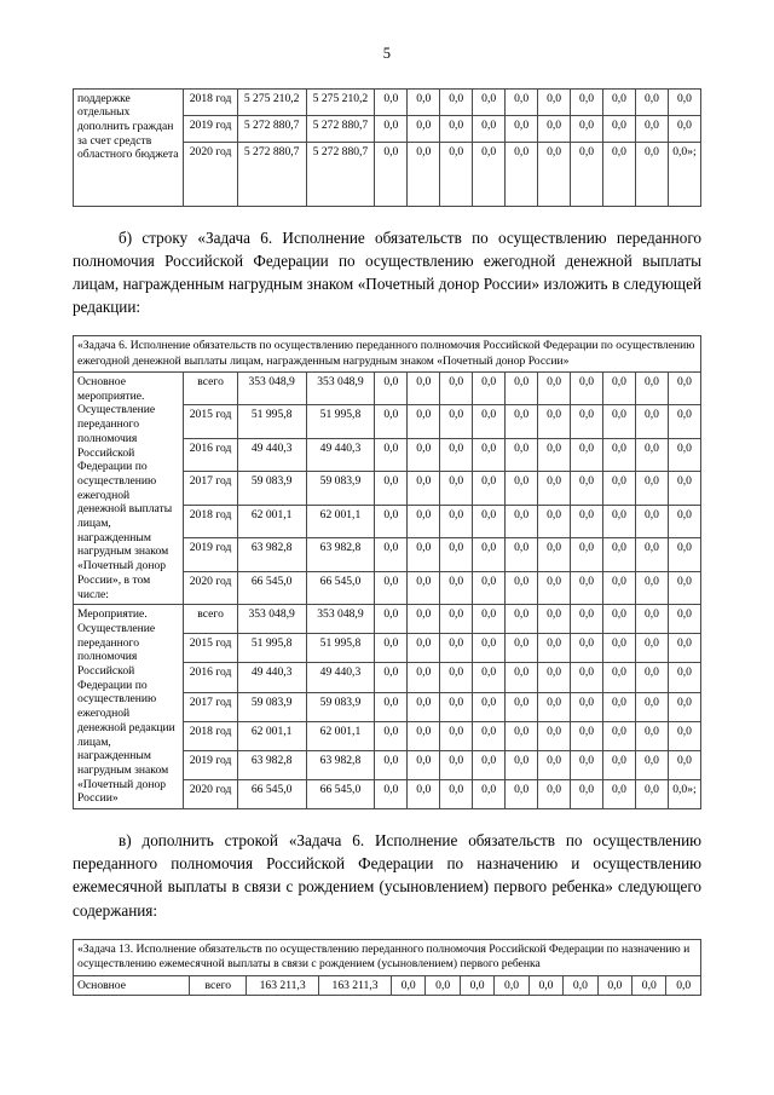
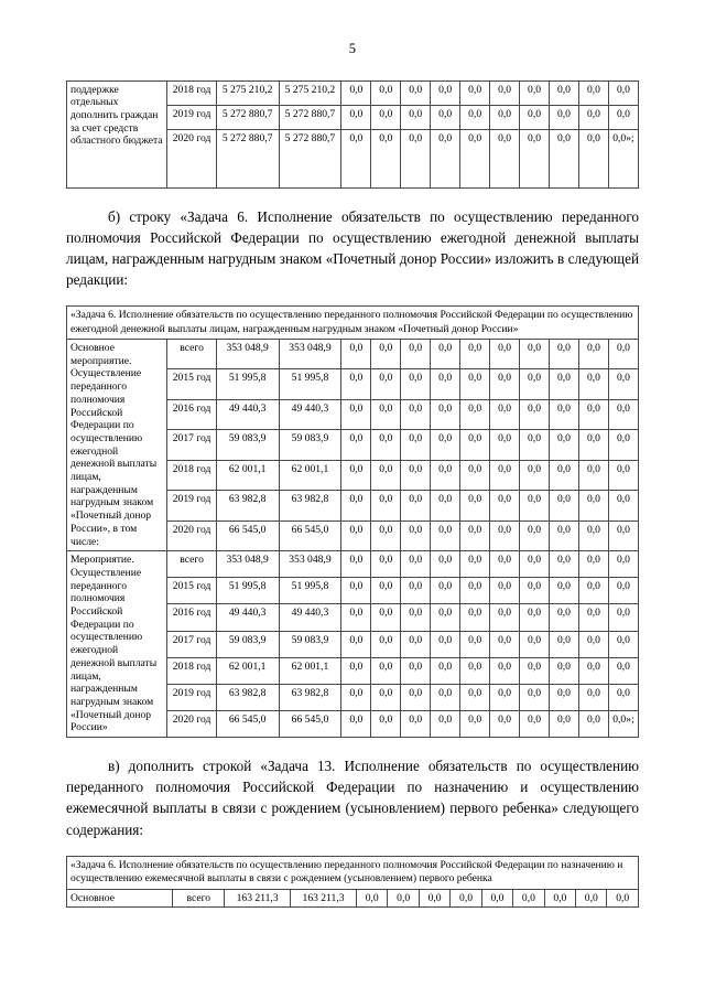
  5
  поддержке отдельных дополнить граждан за счет средств областного бюджета	2018 год	5 275 210,2	5 275 210,2	0,0	0,0	0,0	0,0	0,0	0,0	0,0	0,0	0,0	0,0
  2019 год	5 272 880,7	5 272 880,7	0,0	0,0	0,0	0,0	0,0	0,0	0,0	0,0	0,0	0,0
  2020 год	5 272 880,7	5 272 880,7	0,0	0,0	0,0	0,0	0,0	0,0	0,0	0,0	0,0	0,0»;
  б) строку «Задача 6. Исполнение обязательств по осуществлению переданного полномочия Российской Федерации по осуществлению ежегодной денежной выплаты лицам, награжденным нагрудным знаком «Почетный донор России» изложить в следующей редакции:
  «Задача 6. Исполнение обязательств по осуществлению переданного полномочия Российской Федерации по осуществлению ежегодной денежной выплаты лицам, награжденным нагрудным знаком «Почетный донор России»
  Основное мероприятие. Осуществление переданного полномочия Российской Федерации по осуществлению ежегодной денежной выплаты лицам, награжденным нагрудным знаком «Почетный донор России», в том числе:	всего	353 048,9	353 048,9	0,0	0,0	0,0	0,0	0,0	0,0	0,0	0,0	0,0	0,0
  2015 год	51 995,8	51 995,8	0,0	0,0	0,0	0,0	0,0	0,0	0,0	0,0	0,0	0,0
  2016 год	49 440,3	49 440,3	0,0	0,0	0,0	0,0	0,0	0,0	0,0	0,0	0,0	0,0
  2017 год	59 083,9	59 083,9	0,0	0,0	0,0	0,0	0,0	0,0	0,0	0,0	0,0	0,0
  2018 год	62 001,1	62 001,1	0,0	0,0	0,0	0,0	0,0	0,0	0,0	0,0	0,0	0,0
  2019 год	63 982,8	63 982,8	0,0	0,0	0,0	0,0	0,0	0,0	0,0	0,0	0,0	0,0
  2020 год	66 545,0	66 545,0	0,0	0,0	0,0	0,0	0,0	0,0	0,0	0,0	0,0	0,0
- Мероприятие. Осуществление переданного полномочия Российской Федерации по осуществлению ежегодной денежной редакции лицам, награжденным нагрудным знаком «Почетный донор России»	всего	353 048,9	353 048,9	0,0	0,0	0,0	0,0	0,0	0,0	0,0	0,0	0,0	0,0
+ Мероприятие. Осуществление переданного полномочия Российской Федерации по осуществлению ежегодной денежной выплаты лицам, награжденным нагрудным знаком «Почетный донор России»	всего	353 048,9	353 048,9	0,0	0,0	0,0	0,0	0,0	0,0	0,0	0,0	0,0	0,0
  2015 год	51 995,8	51 995,8	0,0	0,0	0,0	0,0	0,0	0,0	0,0	0,0	0,0	0,0
  2016 год	49 440,3	49 440,3	0,0	0,0	0,0	0,0	0,0	0,0	0,0	0,0	0,0	0,0
  2017 год	59 083,9	59 083,9	0,0	0,0	0,0	0,0	0,0	0,0	0,0	0,0	0,0	0,0
  2018 год	62 001,1	62 001,1	0,0	0,0	0,0	0,0	0,0	0,0	0,0	0,0	0,0	0,0
  2019 год	63 982,8	63 982,8	0,0	0,0	0,0	0,0	0,0	0,0	0,0	0,0	0,0	0,0
  2020 год	66 545,0	66 545,0	0,0	0,0	0,0	0,0	0,0	0,0	0,0	0,0	0,0	0,0»;
- в) дополнить строкой «Задача 6. Исполнение обязательств по осуществлению переданного полномочия Российской Федерации по назначению и осуществлению ежемесячной выплаты в связи с рождением (усыновлением) первого ребенка» следующего содержания:
+ в) дополнить строкой «Задача 13. Исполнение обязательств по осуществлению переданного полномочия Российской Федерации по назначению и осуществлению ежемесячной выплаты в связи с рождением (усыновлением) первого ребенка» следующего содержания:
- «Задача 13. Исполнение обязательств по осуществлению переданного полномочия Российской Федерации по назначению и осуществлению ежемесячной выплаты в связи с рождением (усыновлением) первого ребенка
+ «Задача 6. Исполнение обязательств по осуществлению переданного полномочия Российской Федерации по назначению и осуществлению ежемесячной выплаты в связи с рождением (усыновлением) первого ребенка
  Основное	всего	163 211,3	163 211,3	0,0	0,0	0,0	0,0	0,0	0,0	0,0	0,0	0,0
